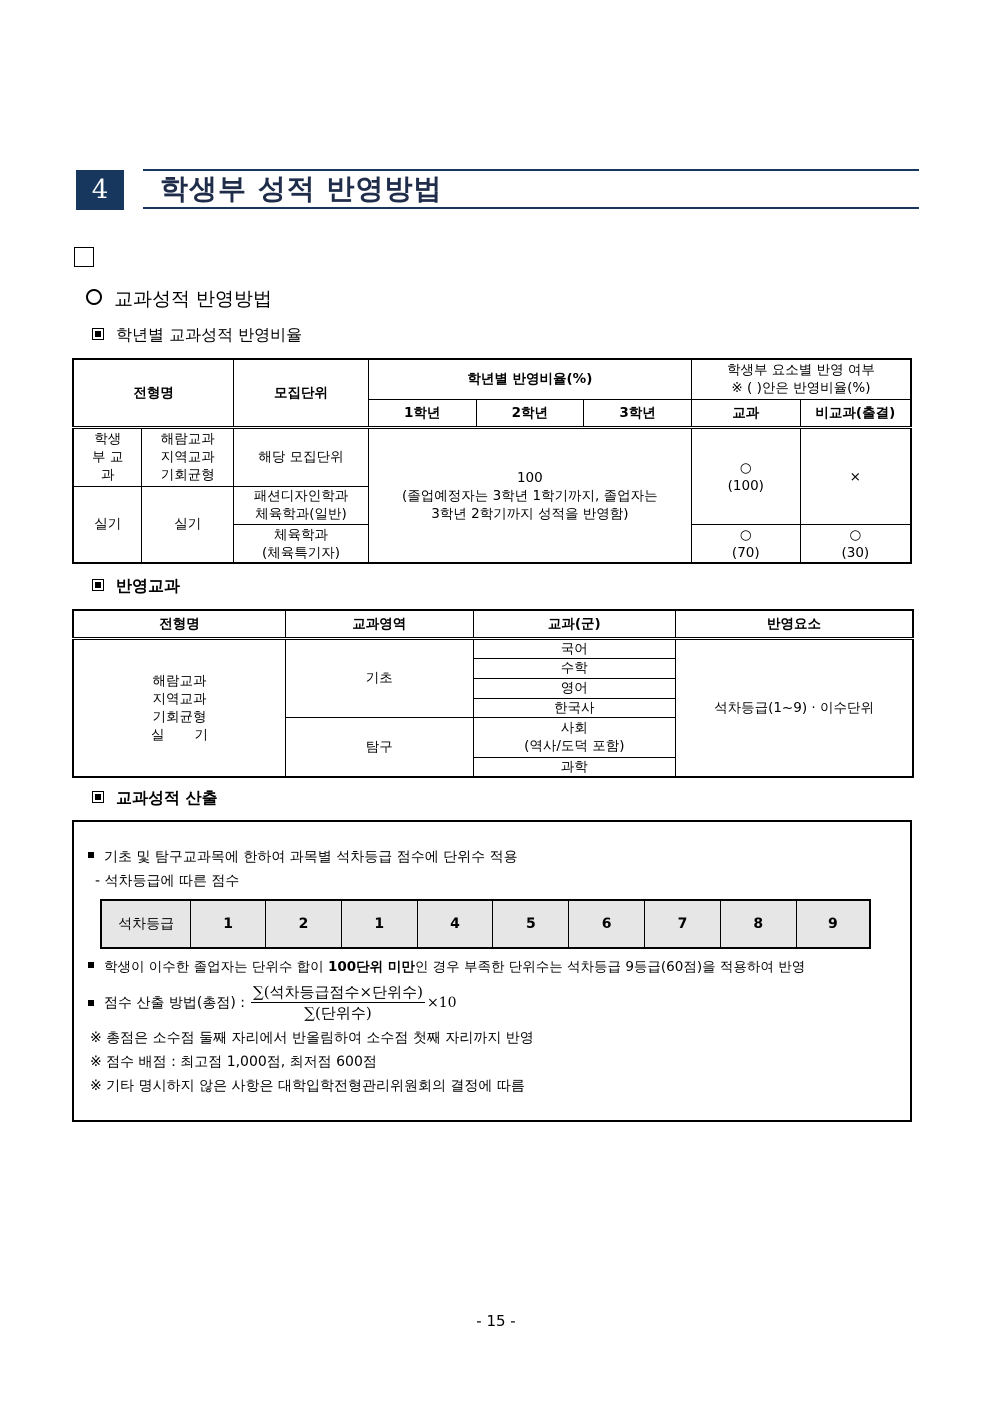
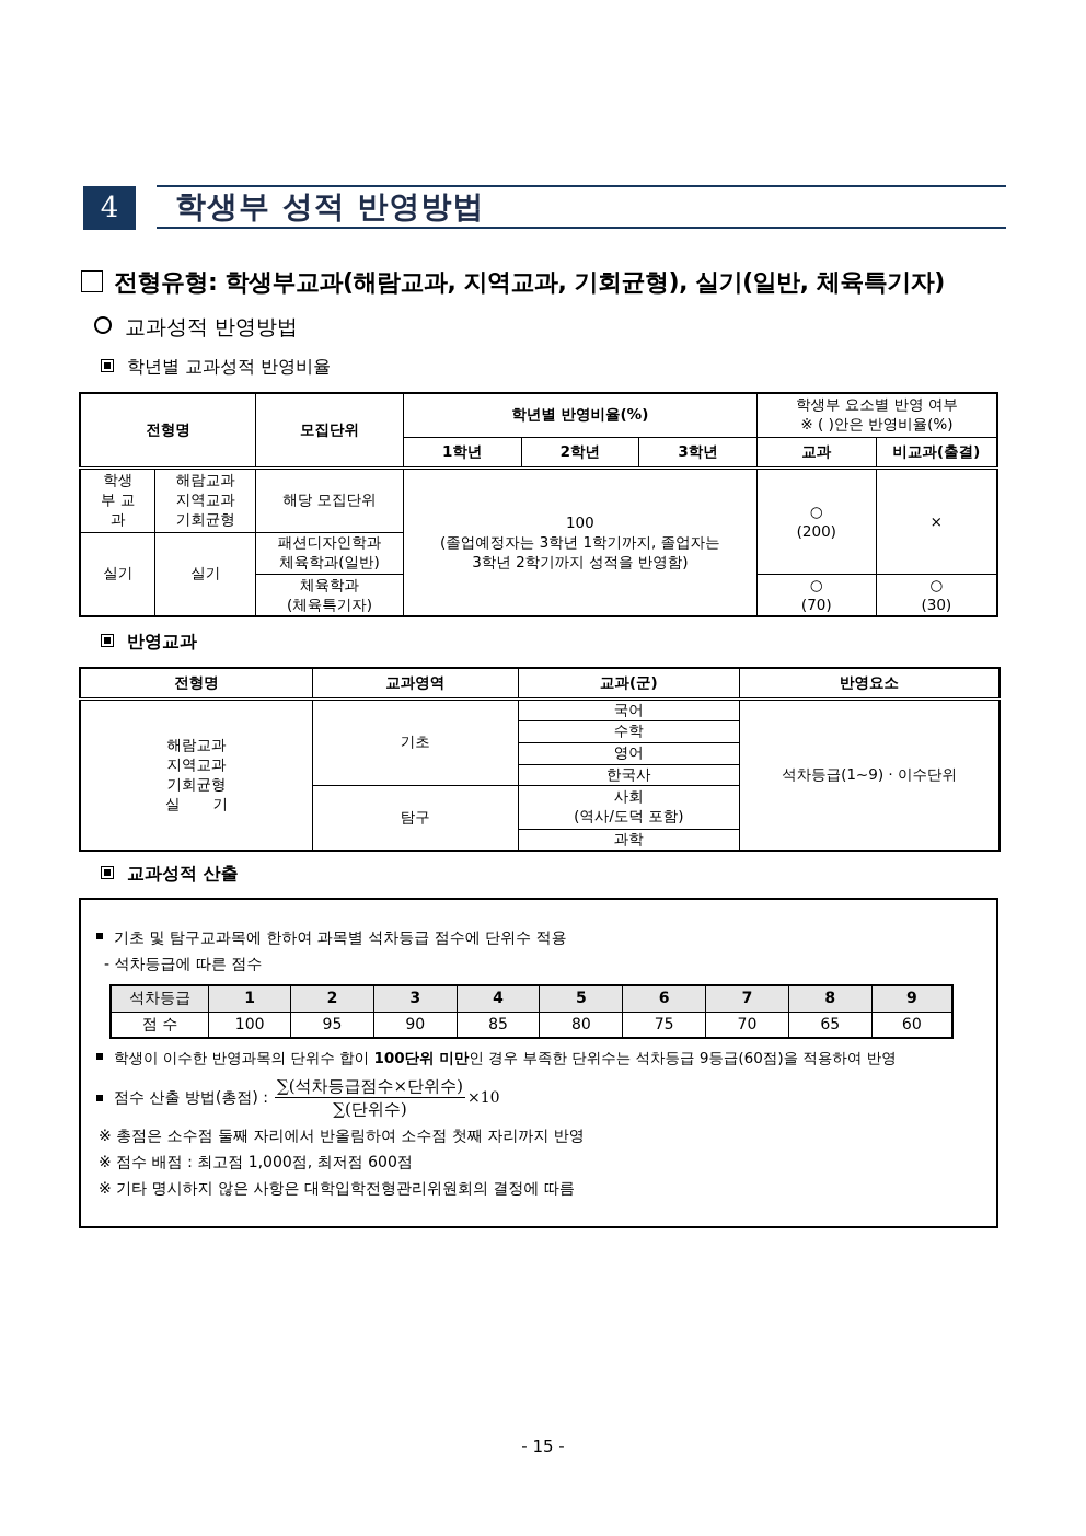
  4
  학생부 성적 반영방법
+ 전형유형: 학생부교과(해람교과, 지역교과, 기회균형), 실기(일반, 체육특기자)
  교과성적 반영방법
  학년별 교과성적 반영비율
  전형명	모집단위	학년별 반영비율(%)	학생부 요소별 반영 여부 ※ ( )안은 반영비율(%)
  1학년	2학년	3학년	교과	비교과(출결)
- 학생부 교과	해람교과 지역교과 기회균형	해당 모집단위	100 (졸업예정자는 3학년 1학기까지, 졸업자는 3학년 2학기까지 성적을 반영함)	○ (100)	×
+ 학생부 교과	해람교과 지역교과 기회균형	해당 모집단위	100 (졸업예정자는 3학년 1학기까지, 졸업자는 3학년 2학기까지 성적을 반영함)	○ (200)	×
  실기	실기	패션디자인학과 체육학과(일반)
  체육학과 (체육특기자)	○ (70)	○ (30)
  반영교과
  전형명	교과영역	교과(군)	반영요소
  해람교과 지역교과 기회균형 실 기	기초	국어	석차등급(1~9) · 이수단위
  수학
  영어
  한국사
  탐구	사회 (역사/도덕 포함)
  과학
  교과성적 산출
  기초 및 탐구교과목에 한하여 과목별 석차등급 점수에 단위수 적용
  - 석차등급에 따른 점수
- 석차등급	1	2	1	4	5	6	7	8	9
+ 석차등급	1	2	3	4	5	6	7	8	9
+ 점 수	100	95	90	85	80	75	70	65	60
- 학생이 이수한 졸업자는 단위수 합이 100단위 미만인 경우 부족한 단위수는 석차등급 9등급(60점)을 적용하여 반영
+ 학생이 이수한 반영과목의 단위수 합이 100단위 미만인 경우 부족한 단위수는 석차등급 9등급(60점)을 적용하여 반영
  점수 산출 방법(총점) :
  ∑(석차등급점수×단위수)
  ∑(단위수)
  ×10
  ※ 총점은 소수점 둘째 자리에서 반올림하여 소수점 첫째 자리까지 반영
  ※ 점수 배점 : 최고점 1,000점, 최저점 600점
  ※ 기타 명시하지 않은 사항은 대학입학전형관리위원회의 결정에 따름
  - 15 -
